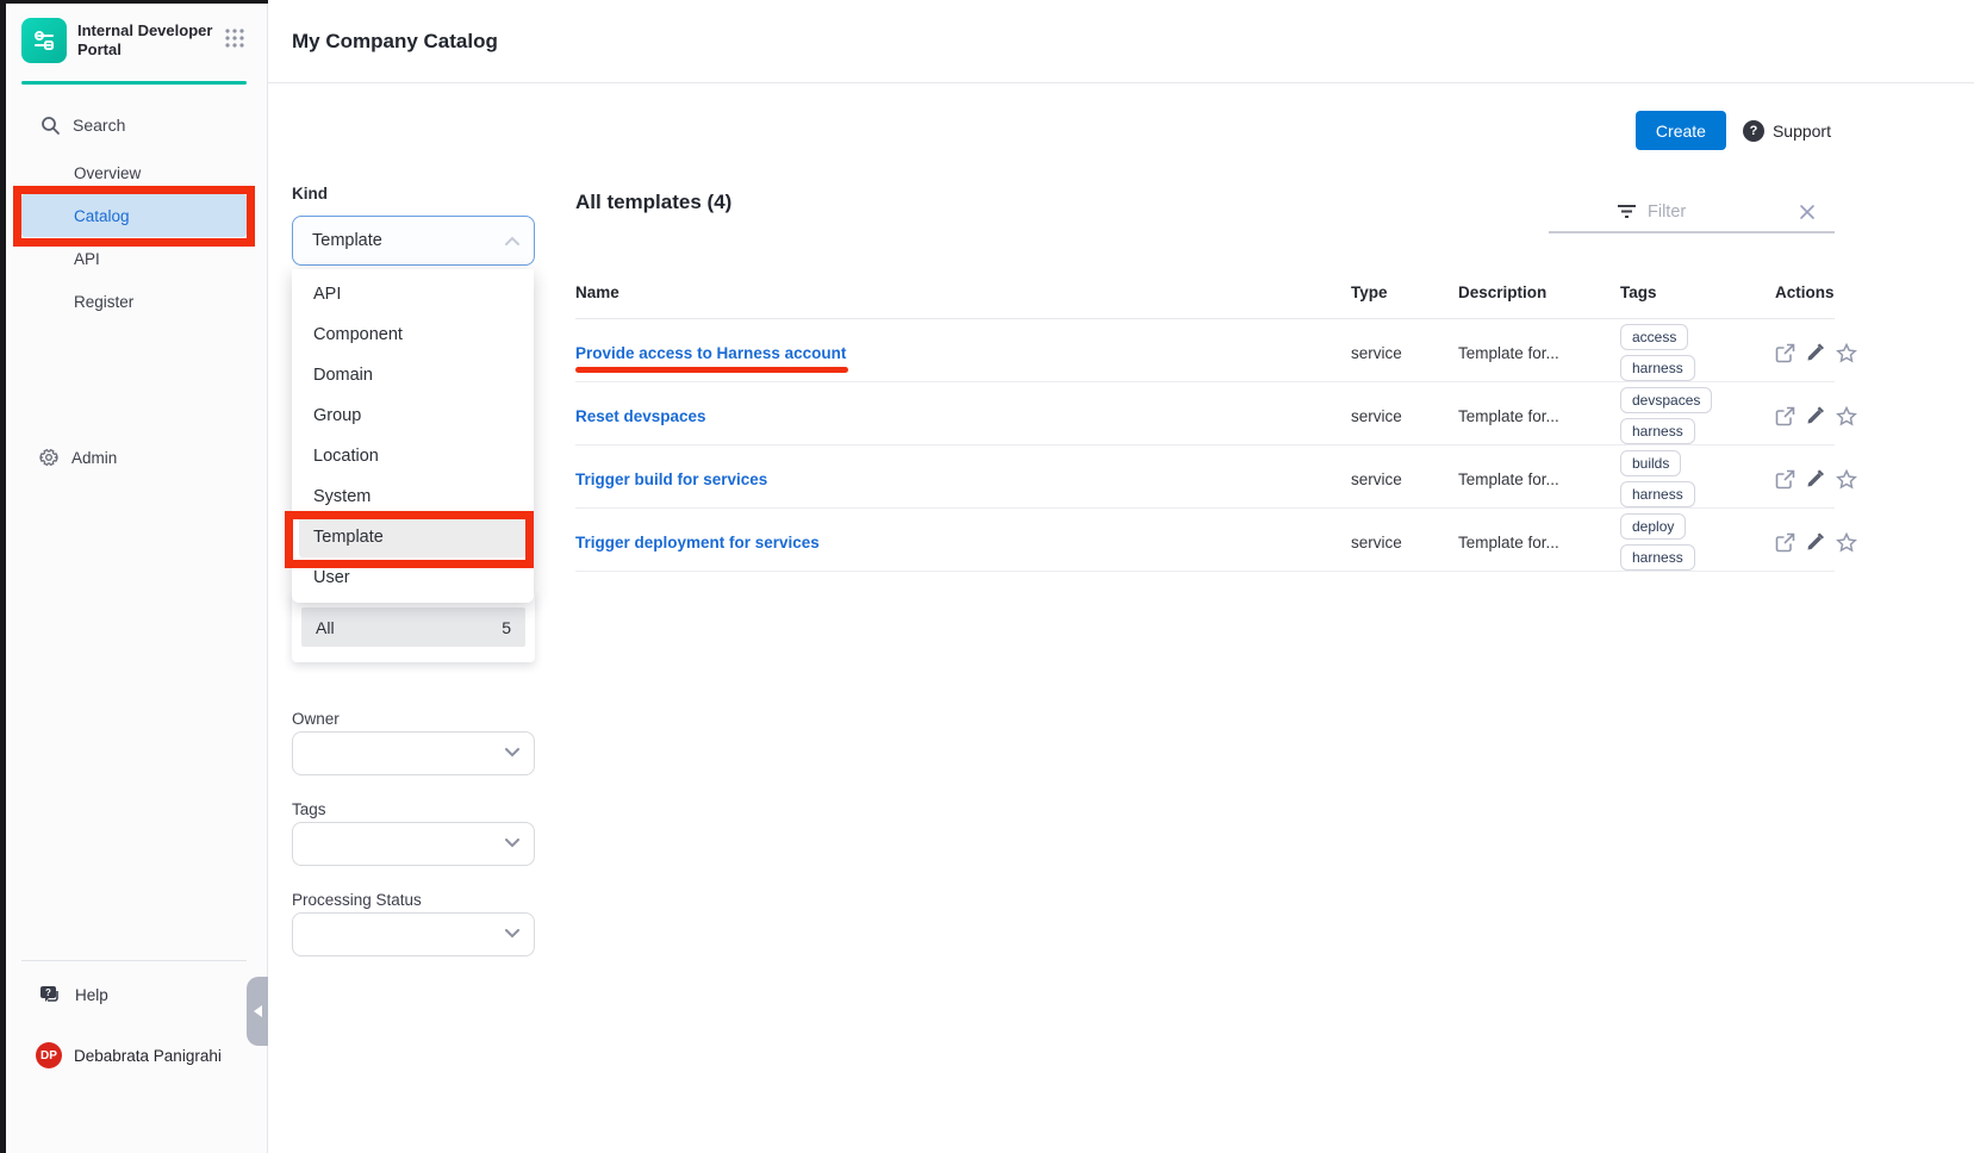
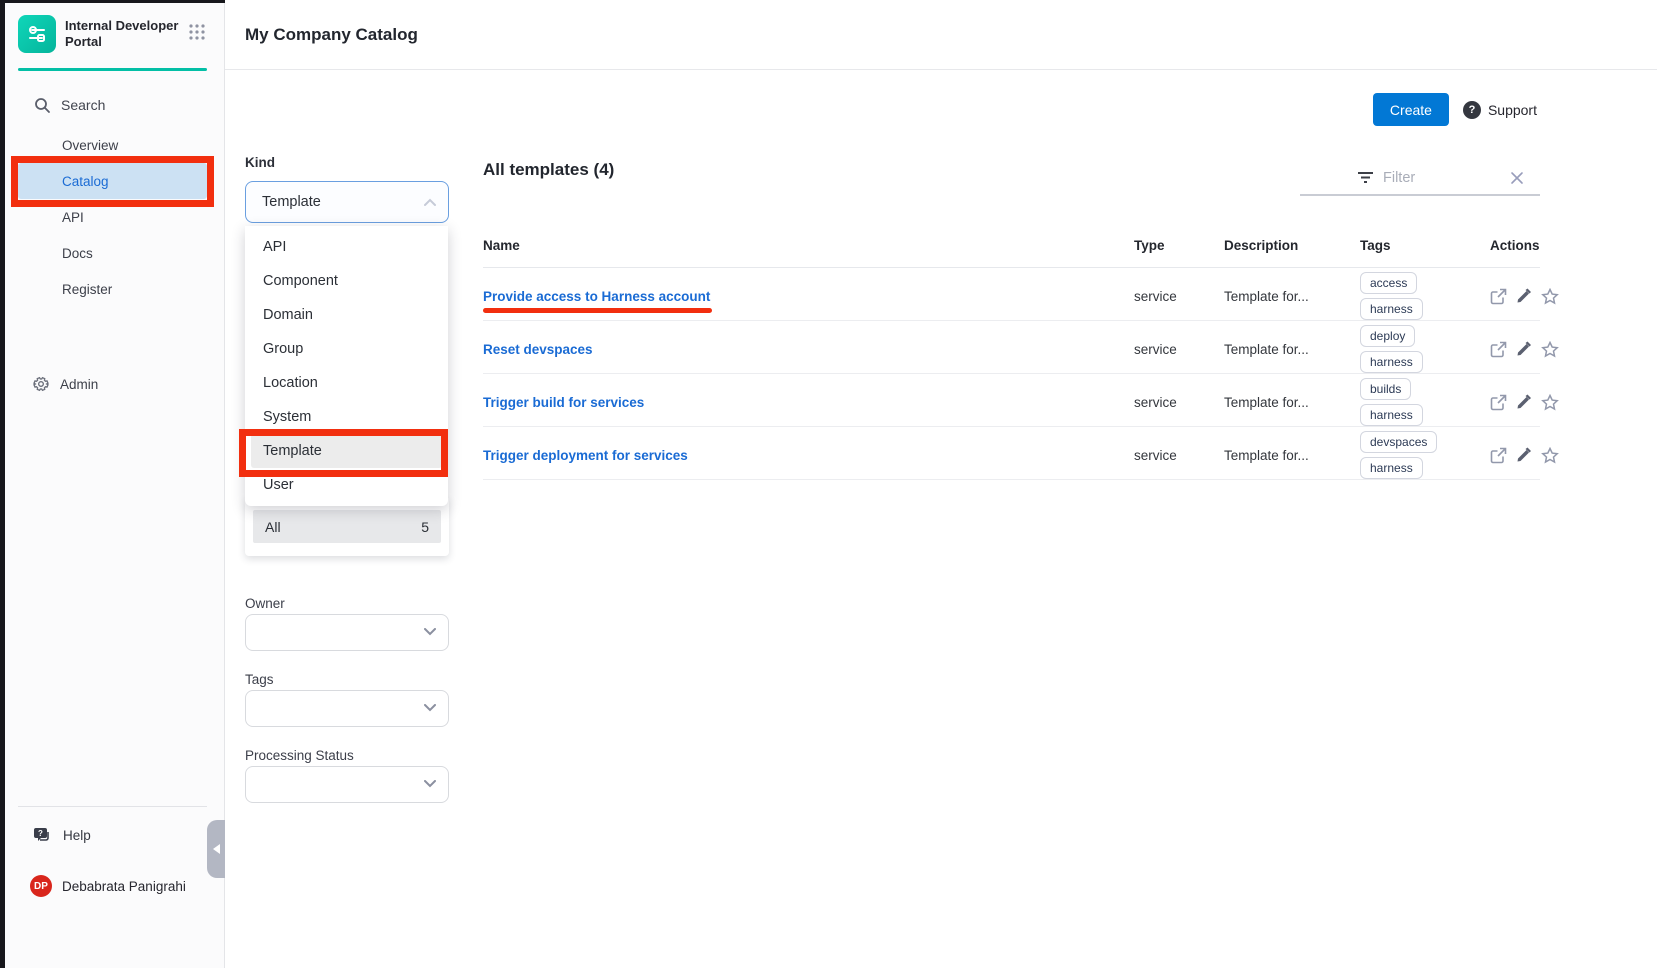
  Internal Developer Portal
  Search
  Overview
  Catalog
  API
+ Docs
  Register
  Admin
  ?
  Help
  DP
  Debabrata Panigrahi
  My Company Catalog
  Create
  ?
  Support
  Kind
  Template
  API
  Component
  Domain
  Group
  Location
  System
  Template
  User
  All
  5
  Owner
  Tags
  Processing Status
  All templates (4)
  Filter
  Name
  Type
  Description
  Tags
  Actions
  Provide access to Harness account
  service
  Template for...
  access
  harness
  Reset devspaces
  service
  Template for...
- devspaces
+ deploy
  harness
  Trigger build for services
  service
  Template for...
  builds
  harness
  Trigger deployment for services
  service
  Template for...
- deploy
+ devspaces
  harness
